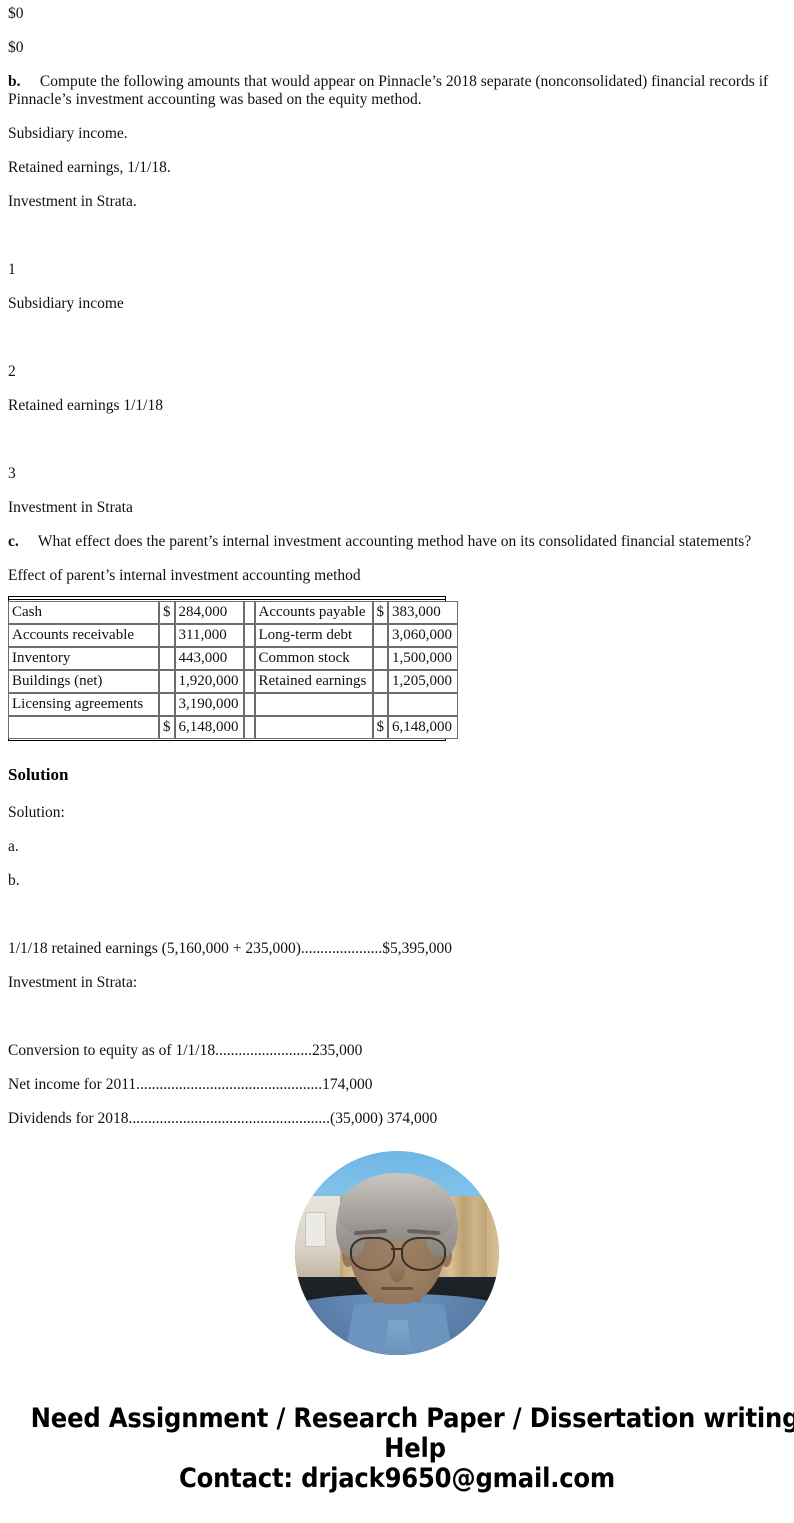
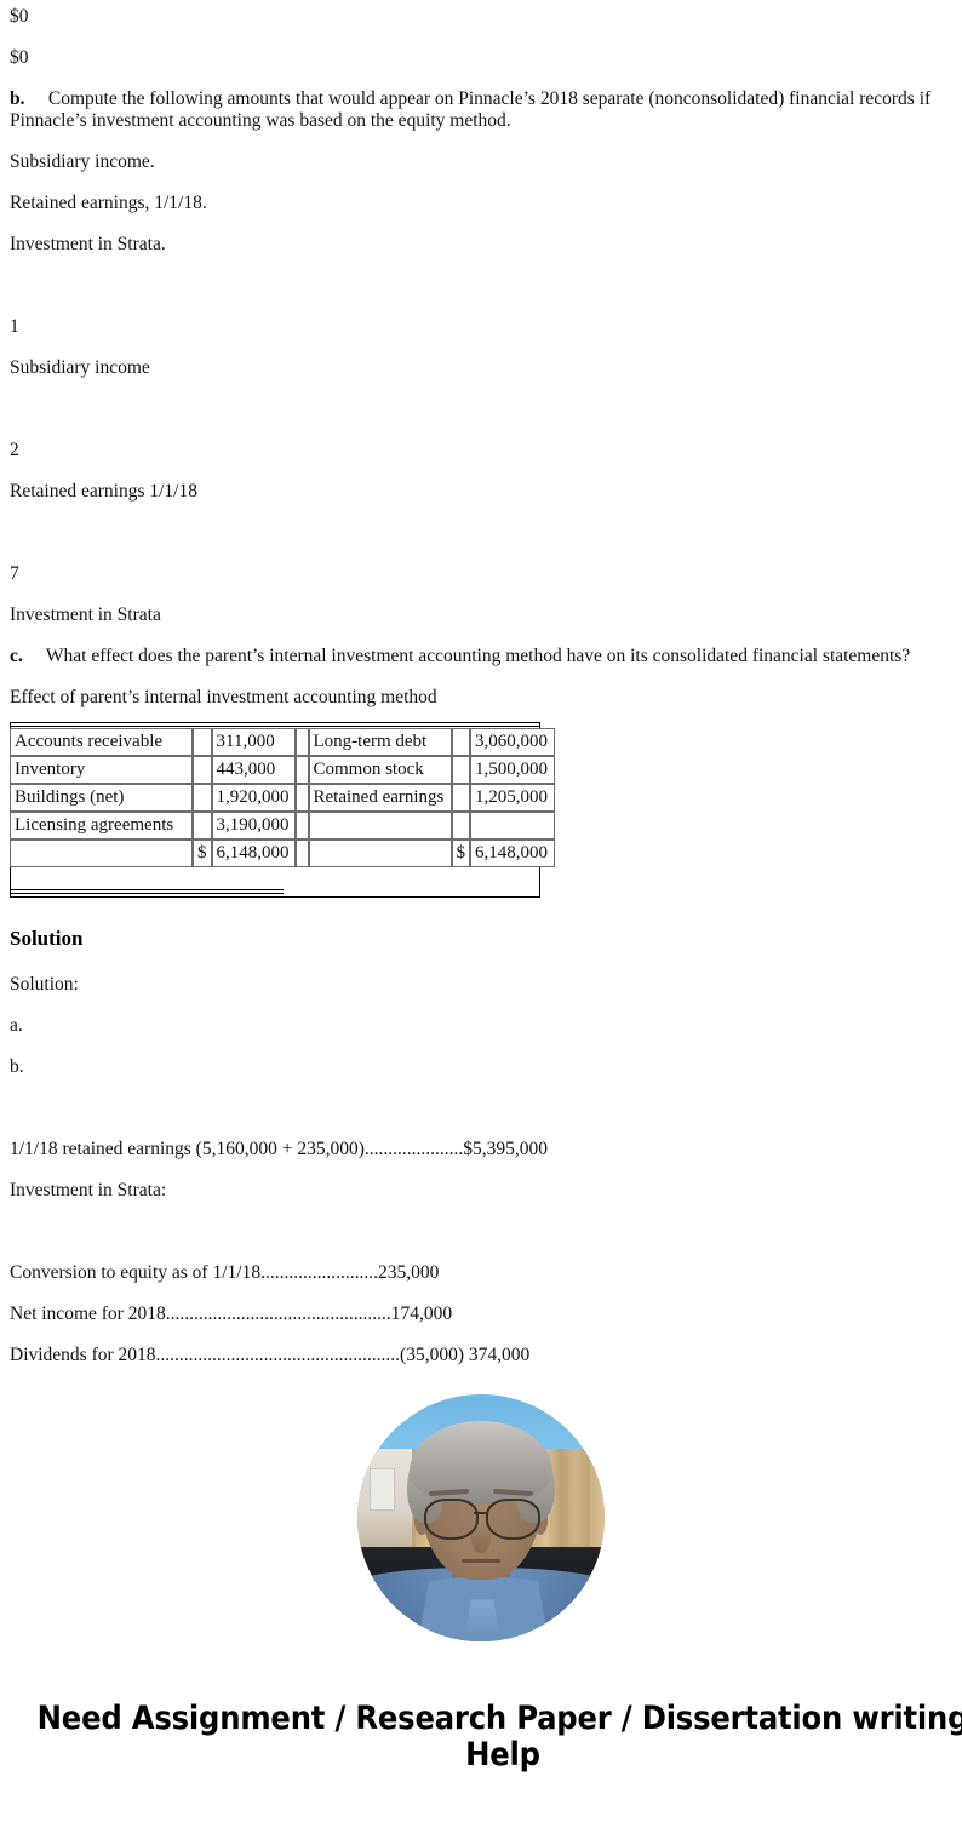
  $0
  $0
  b. Compute the following amounts that would appear on Pinnacle’s 2018 separate (nonconsolidated) financial records if Pinnacle’s investment accounting was based on the equity method.
  Subsidiary income.
  Retained earnings, 1/1/18.
  Investment in Strata.
  1
  Subsidiary income
  2
  Retained earnings 1/1/18
- 3
+ 7
  Investment in Strata
  c. What effect does the parent’s internal investment accounting method have on its consolidated financial statements?
  Effect of parent’s internal investment accounting method
- Cash	$	284,000		Accounts payable	$	383,000
  Accounts receivable		311,000		Long-term debt		3,060,000
  Inventory		443,000		Common stock		1,500,000
  Buildings (net)		1,920,000		Retained earnings		1,205,000
  Licensing agreements		3,190,000
  	$	6,148,000			$	6,148,000
  Solution
  Solution:
  a.
  b.
  1/1/18 retained earnings (5,160,000 + 235,000).....................$5,395,000
  Investment in Strata:
  Conversion to equity as of 1/1/18.........................235,000
- Net income for 2011................................................174,000
+ Net income for 2018................................................174,000
  Dividends for 2018....................................................(35,000) 374,000
  Need Assignment / Research Paper / Dissertation writing Help
- Contact: drjack9650@gmail.com
